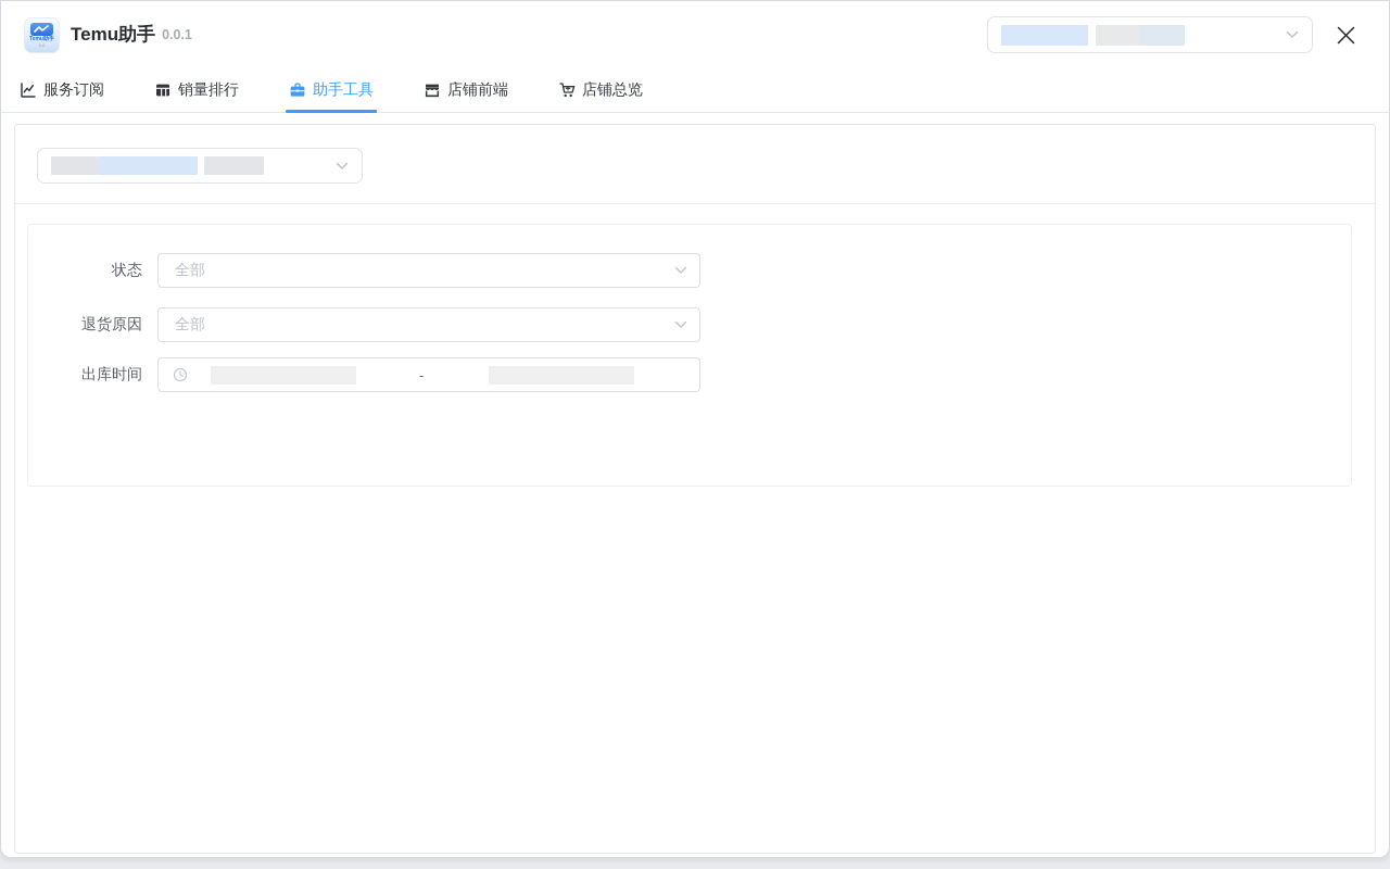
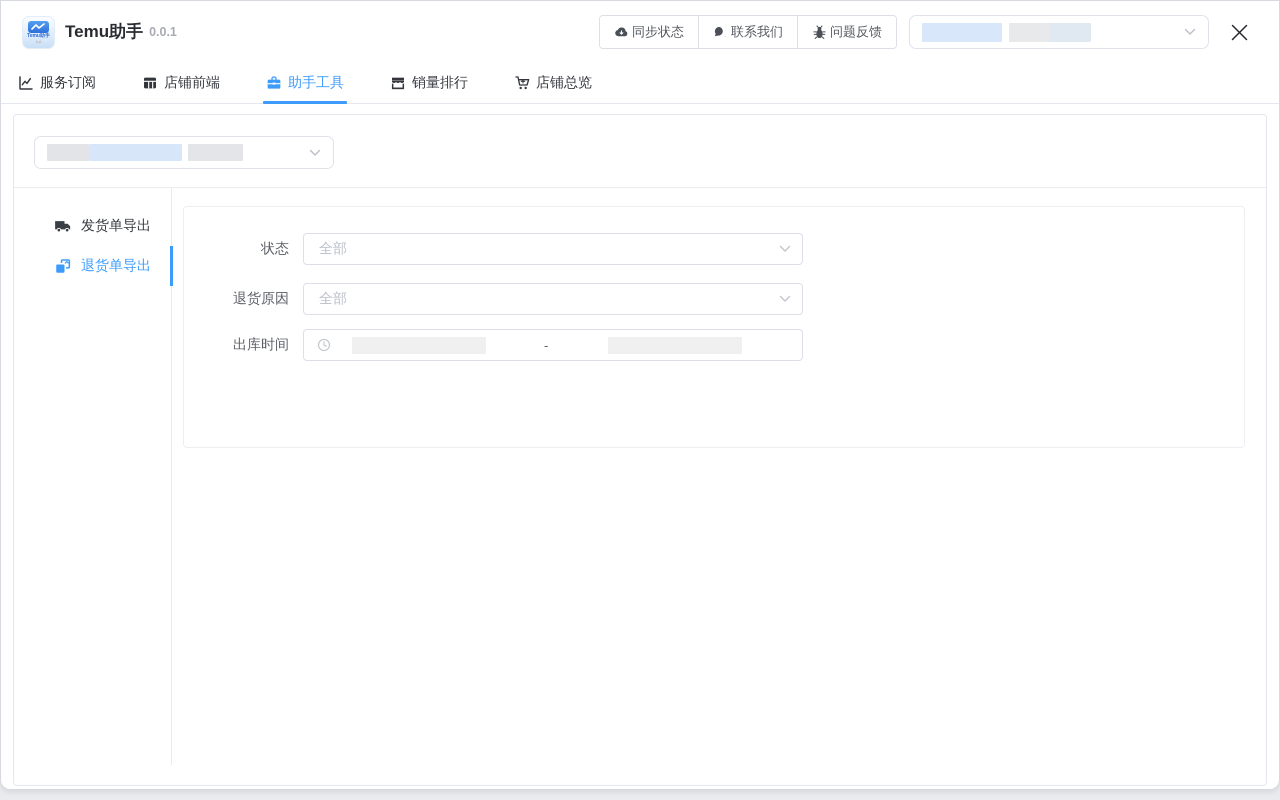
  Temu助手
  0.0.1
+ 同步状态
+ 联系我们
+ 问题反馈
  服务订阅
- 销量排行
+ 店铺前端
  助手工具
- 店铺前端
+ 销量排行
  店铺总览
+ 发货单导出
+ 退货单导出
  状态
  全部
  退货原因
  全部
  出库时间
  -
